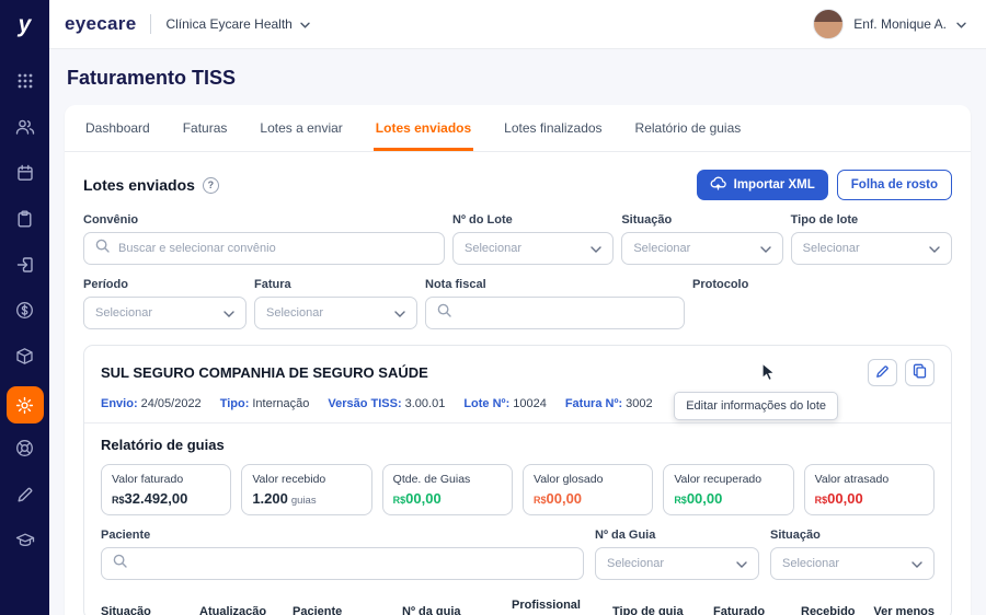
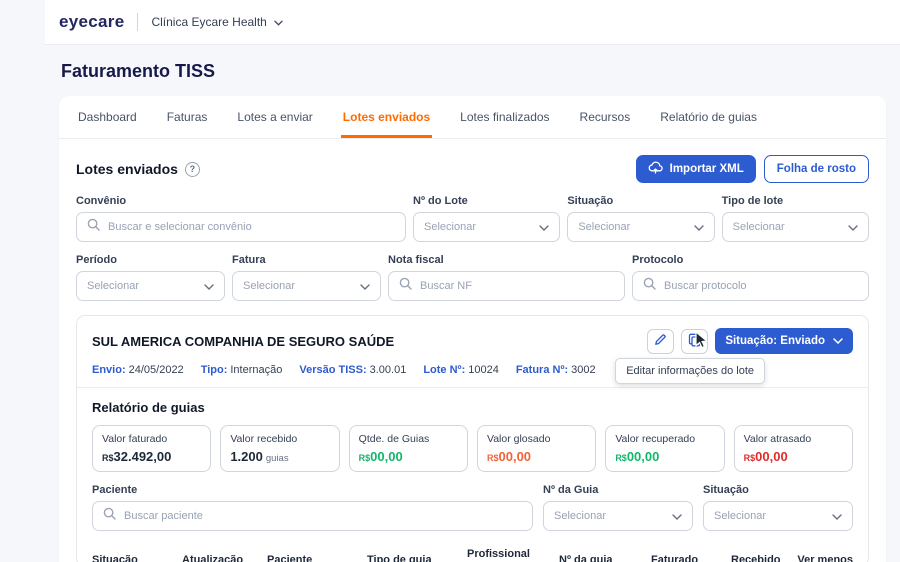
- y
  eyecare
  Clínica Eycare Health
- Enf. Monique A.
  Faturamento TISS
  Dashboard
  Faturas
  Lotes a enviar
  Lotes enviados
  Lotes finalizados
+ Recursos
  Relatório de guias
  Lotes enviados
  ?
  Importar XML
  Folha de rosto
  Convênio
  Buscar e selecionar convênio
  Nº do Lote
  Selecionar
  Situação
  Selecionar
  Tipo de lote
  Selecionar
  Período
  Selecionar
  Fatura
  Selecionar
  Nota fiscal
+ Buscar NF
  Protocolo
+ Buscar protocolo
- SUL SEGURO COMPANHIA DE SEGURO SAÚDE
+ SUL AMERICA COMPANHIA DE SEGURO SAÚDE
+ Situação: Enviado
  Editar informações do lote
  Envio: 24/05/2022
  Tipo: Internação
  Versão TISS: 3.00.01
  Lote Nº: 10024
  Fatura Nº: 3002
  Relatório de guias
  Valor faturado
  R$
  32.492,00
  Valor recebido
  1.200
  guias
  Qtde. de Guias
  R$
  00,00
  Valor glosado
  R$
  00,00
  Valor recuperado
  R$
  00,00
  Valor atrasado
  R$
  00,00
  Paciente
+ Buscar paciente
  Nº da Guia
  Selecionar
  Situação
  Selecionar
  Situação
  Atualização
  Paciente
- Nº da guia
+ Tipo de guia
  Profissional
- Tipo de guia
+ Nº da guia
  Faturado
  Recebido
  Ver menos
